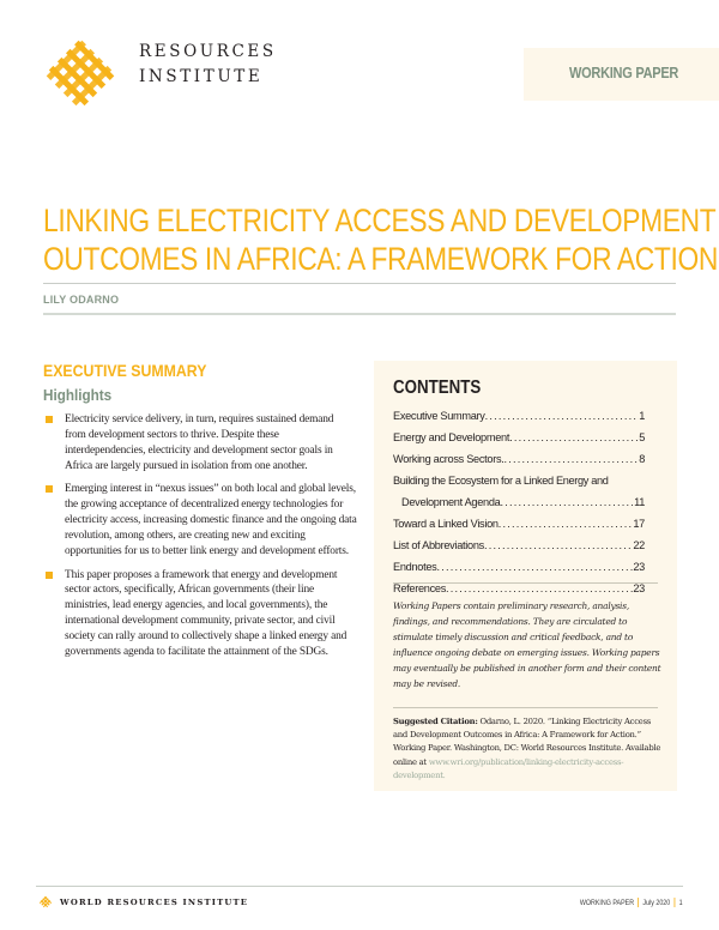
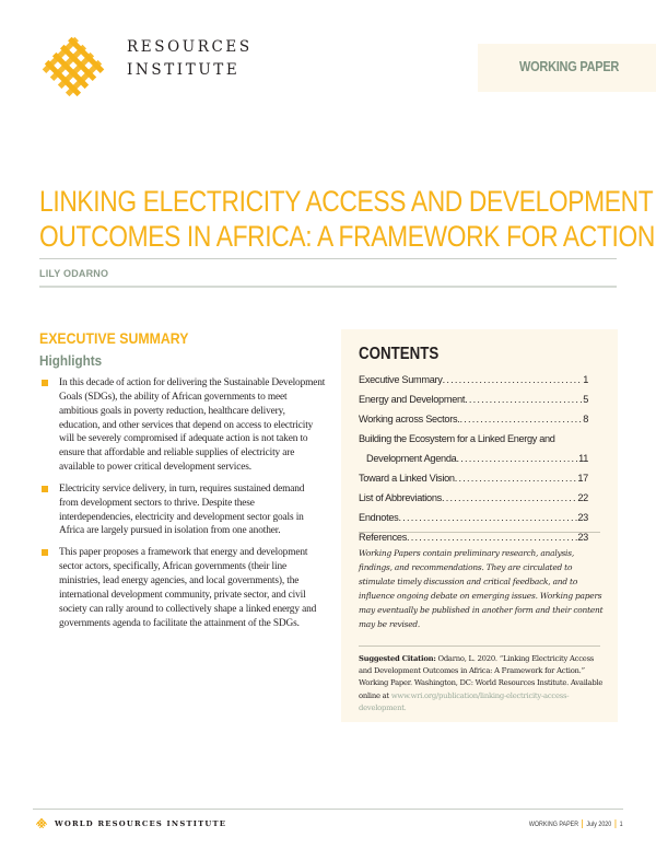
  RESOURCES
  INSTITUTE
  WORKING PAPER
  LINKING ELECTRICITY ACCESS AND DEVELOPMENT
  OUTCOMES IN AFRICA: A FRAMEWORK FOR ACTION
  LILY ODARNO
  EXECUTIVE SUMMARY
  Highlights
+ In this decade of action for delivering the Sustainable Development Goals (SDGs), the ability of African governments to meet ambitious goals in poverty reduction, healthcare delivery, education, and other services that depend on access to electricity will be severely compromised if adequate action is not taken to ensure that affordable and reliable supplies of electricity are available to power critical development services.
  Electricity service delivery, in turn, requires sustained demand from development sectors to thrive. Despite these interdependencies, electricity and development sector goals in Africa are largely pursued in isolation from one another.
- Emerging interest in “nexus issues” on both local and global levels, the growing acceptance of decentralized energy technologies for electricity access, increasing domestic finance and the ongoing data revolution, among others, are creating new and exciting opportunities for us to better link energy and development efforts.
  This paper proposes a framework that energy and development sector actors, specifically, African governments (their line ministries, lead energy agencies, and local governments), the international development community, private sector, and civil society can rally around to collectively shape a linked energy and governments agenda to facilitate the attainment of the SDGs.
  CONTENTS
  Executive Summary
  1
  Energy and Development
  5
  Working across Sectors.
  8
  Building the Ecosystem for a Linked Energy and
  Development Agenda
  11
  Toward a Linked Vision
  17
  List of Abbreviations
  22
  Endnotes
  23
  References
  23
  Working Papers contain preliminary research, analysis, findings, and recommendations. They are circulated to stimulate timely discussion and critical feedback, and to influence ongoing debate on emerging issues. Working papers may eventually be published in another form and their content may be revised.
  Suggested Citation: Odarno, L. 2020. “Linking Electricity Access and Development Outcomes in Africa: A Framework for Action.” Working Paper. Washington, DC: World Resources Institute. Available online at www.wri.org/publication/linking-electricity-access-development.
  WORLD RESOURCES INSTITUTE
